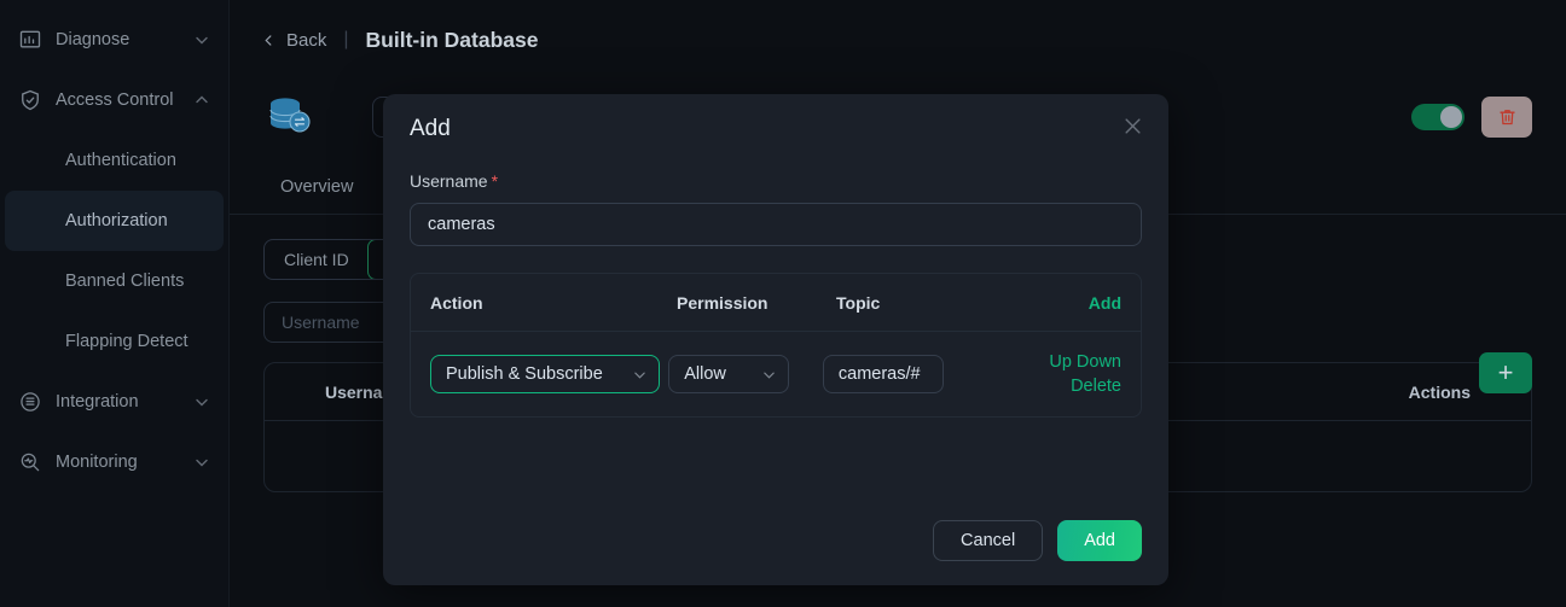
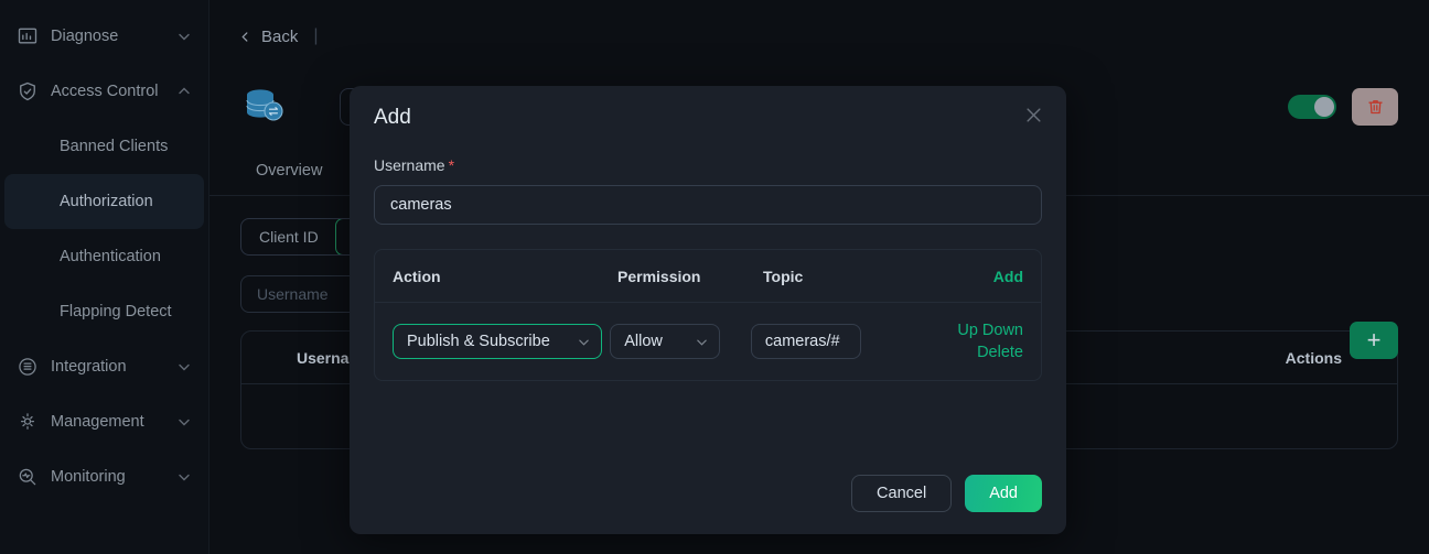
  Diagnose
  Access Control
- Authentication
+ Banned Clients
  Authorization
- Banned Clients
+ Authentication
  Flapping Detect
  Integration
+ Management
  Monitoring
  Back
  |
- Built-in Database
  Overview
  Client ID
  Username
  Userna
  Actions
  +
  Add
  Username *
  cameras
  Action
  Permission
  Topic
  Add
  Publish & Subscribe
  Allow
  cameras/#
  Up Down Delete
  Cancel
  Add
